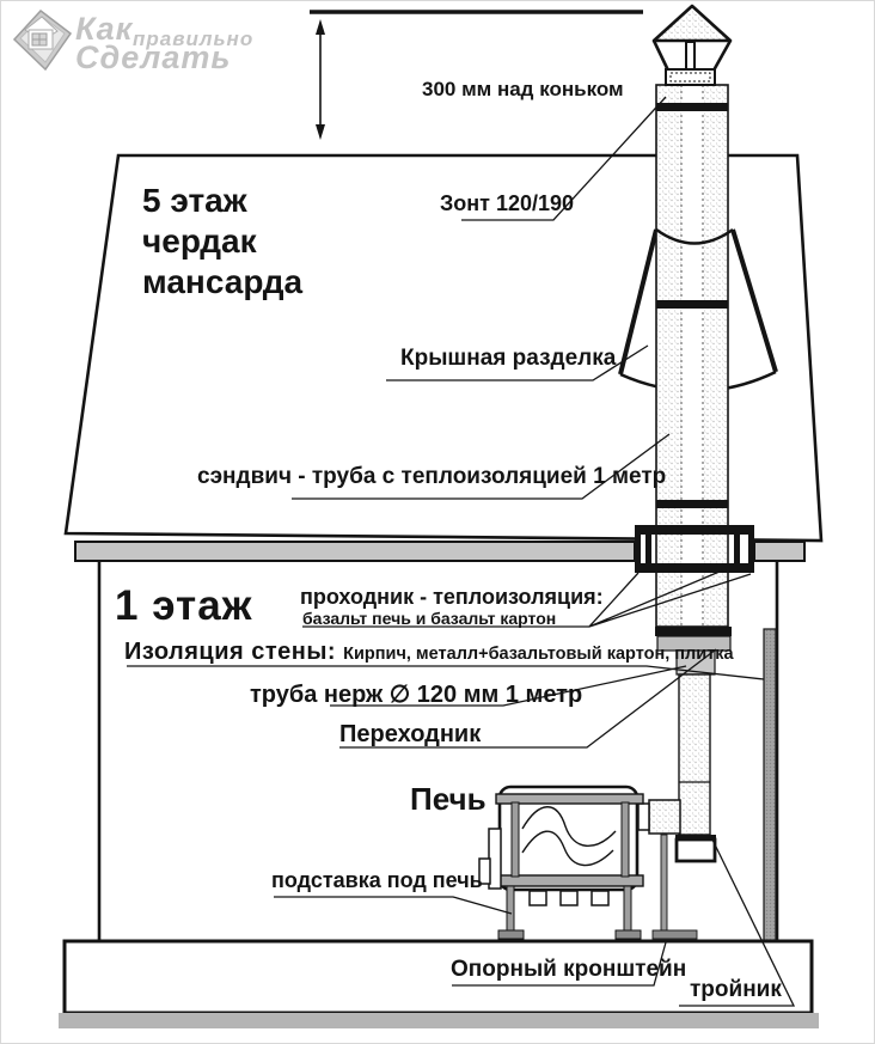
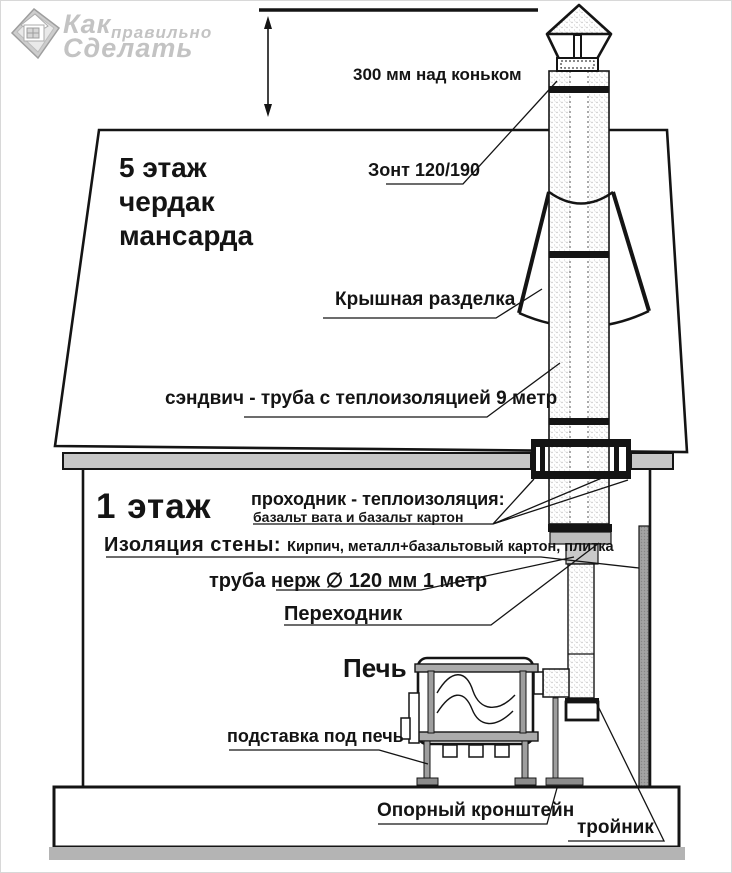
  Как
  правильно
  Сделать
  300 мм над коньком
  5 этаж
  чердак
  мансарда
  Зонт 120/190
  Крышная разделка
- сэндвич - труба с теплоизоляцией 1 метр
+ сэндвич - труба с теплоизоляцией 9 метр
  1 этаж
  проходник - теплоизоляция:
- базальт печь и базальт картон
+ базальт вата и базальт картон
  Изоляция стены: Кирпич, металл+базальтовый картон, плитка
  труба нерж ∅ 120 мм 1 метр
  Переходник
  Печь
  подставка под печь
  Опорный кронштейн
  тройник
